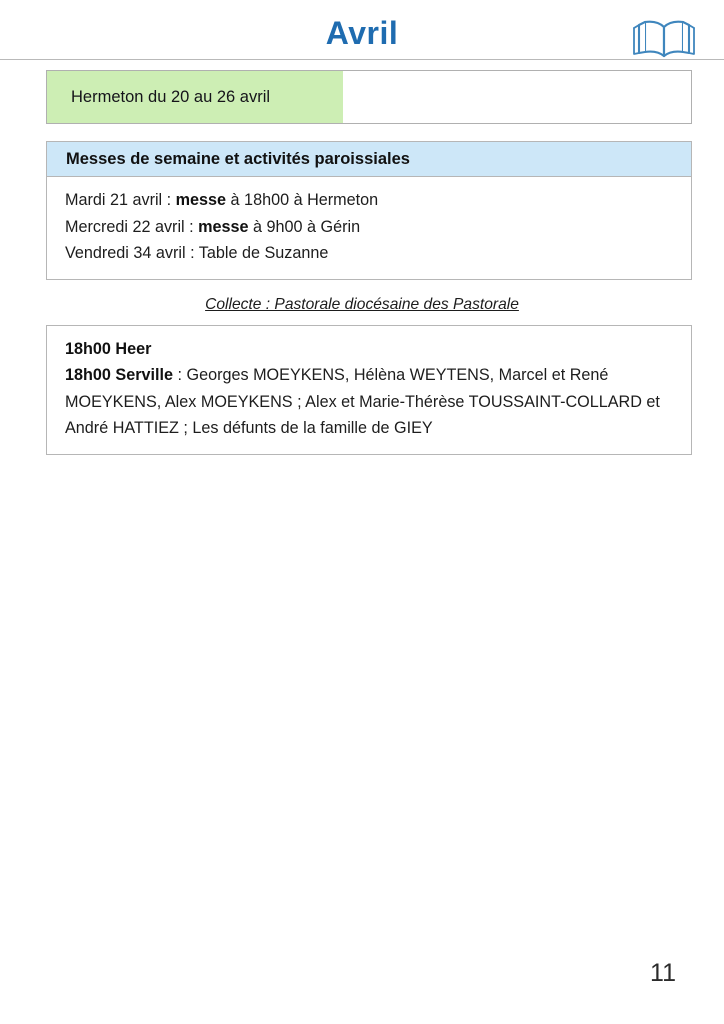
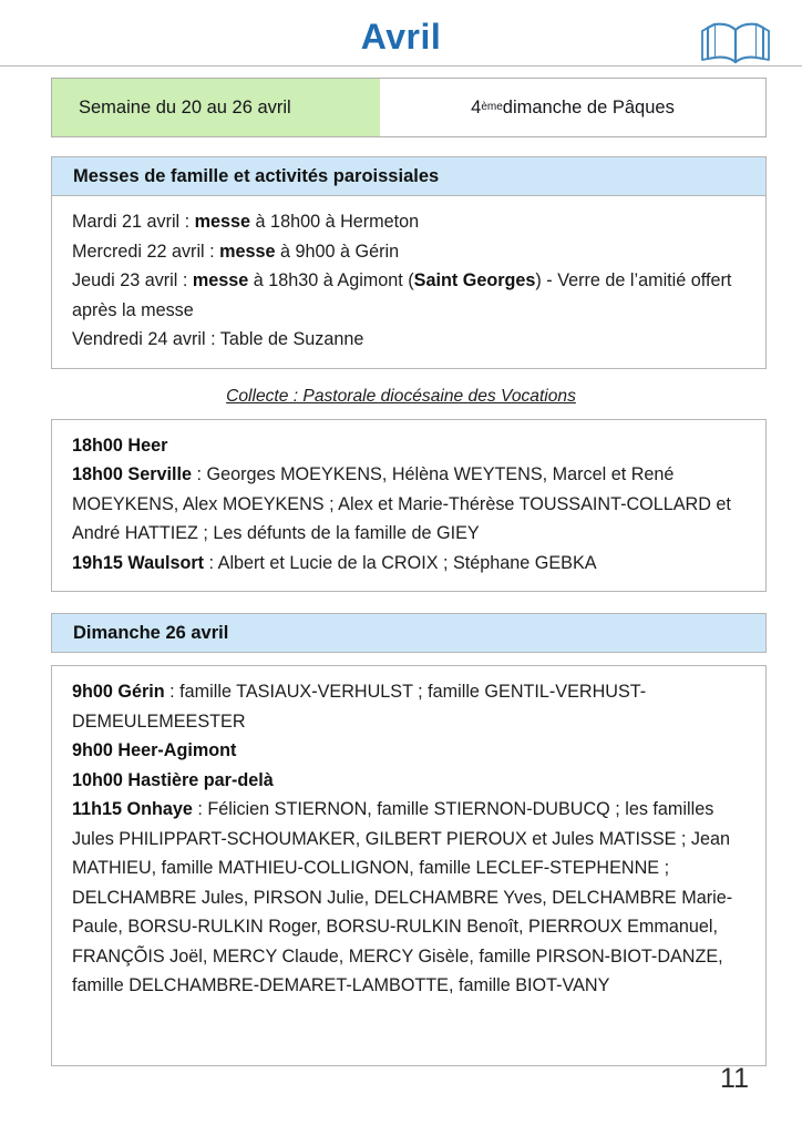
  Avril
- Hermeton du 20 au 26 avril
+ Semaine du 20 au 26 avril
+ 4
+ ème
+ dimanche de Pâques
- Messes de semaine et activités paroissiales
+ Messes de famille et activités paroissiales
  Mardi 21 avril : messe à 18h00 à Hermeton
  Mercredi 22 avril : messe à 9h00 à Gérin
+ Jeudi 23 avril : messe à 18h30 à Agimont (Saint Georges) - Verre de l’amitié offert après la messe
- Vendredi 34 avril : Table de Suzanne
+ Vendredi 24 avril : Table de Suzanne
- Collecte : Pastorale diocésaine des Pastorale
+ Collecte : Pastorale diocésaine des Vocations
  18h00 Heer
  18h00 Serville : Georges MOEYKENS, Hélèna WEYTENS, Marcel et René MOEYKENS, Alex MOEYKENS ; Alex et Marie-Thérèse TOUSSAINT-COLLARD et André HATTIEZ ; Les défunts de la famille de GIEY
+ 19h15 Waulsort : Albert et Lucie de la CROIX ; Stéphane GEBKA
+ Dimanche 26 avril
+ 9h00 Gérin : famille TASIAUX-VERHULST ; famille GENTIL-VERHUST-DEMEULEMEESTER
+ 9h00 Heer-Agimont
+ 10h00 Hastière par-delà
+ 11h15 Onhaye : Félicien STIERNON, famille STIERNON-DUBUCQ ; les familles Jules PHILIPPART-SCHOUMAKER, GILBERT PIEROUX et Jules MATISSE ; Jean MATHIEU, famille MATHIEU-COLLIGNON, famille LECLEF-STEPHENNE ; DELCHAMBRE Jules, PIRSON Julie, DELCHAMBRE Yves, DELCHAMBRE Marie-Paule, BORSU-RULKIN Roger, BORSU-RULKIN Benoît, PIERROUX Emmanuel, FRANÇÕIS Joël, MERCY Claude, MERCY Gisèle, famille PIRSON-BIOT-DANZE, famille DELCHAMBRE-DEMARET-LAMBOTTE, famille BIOT-VANY
  11
